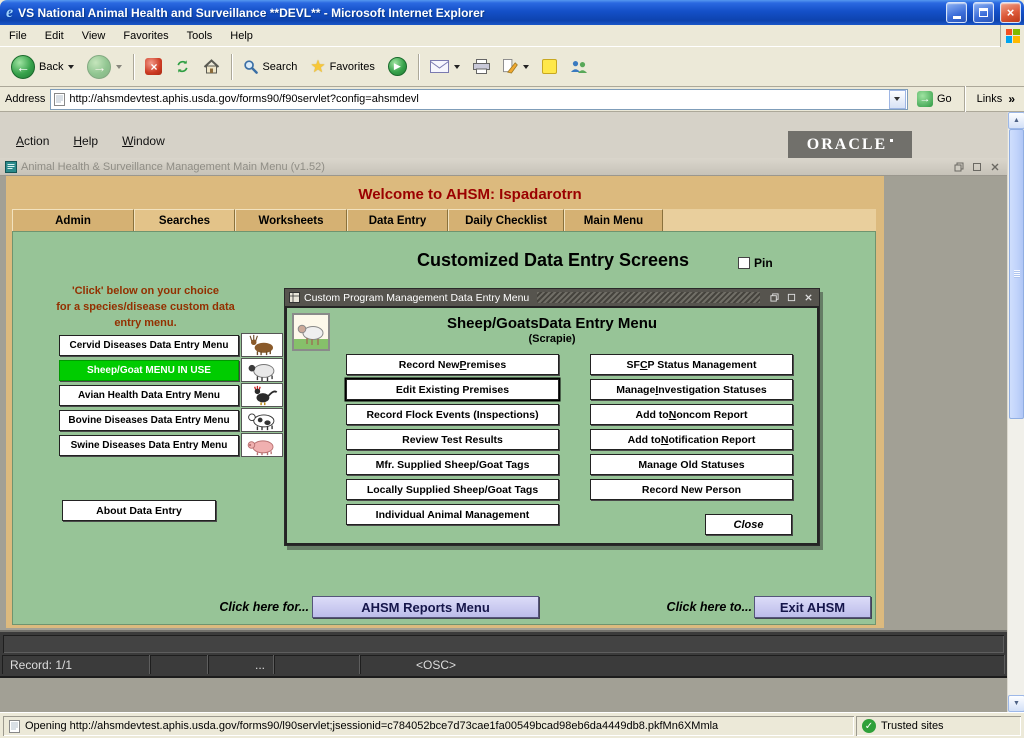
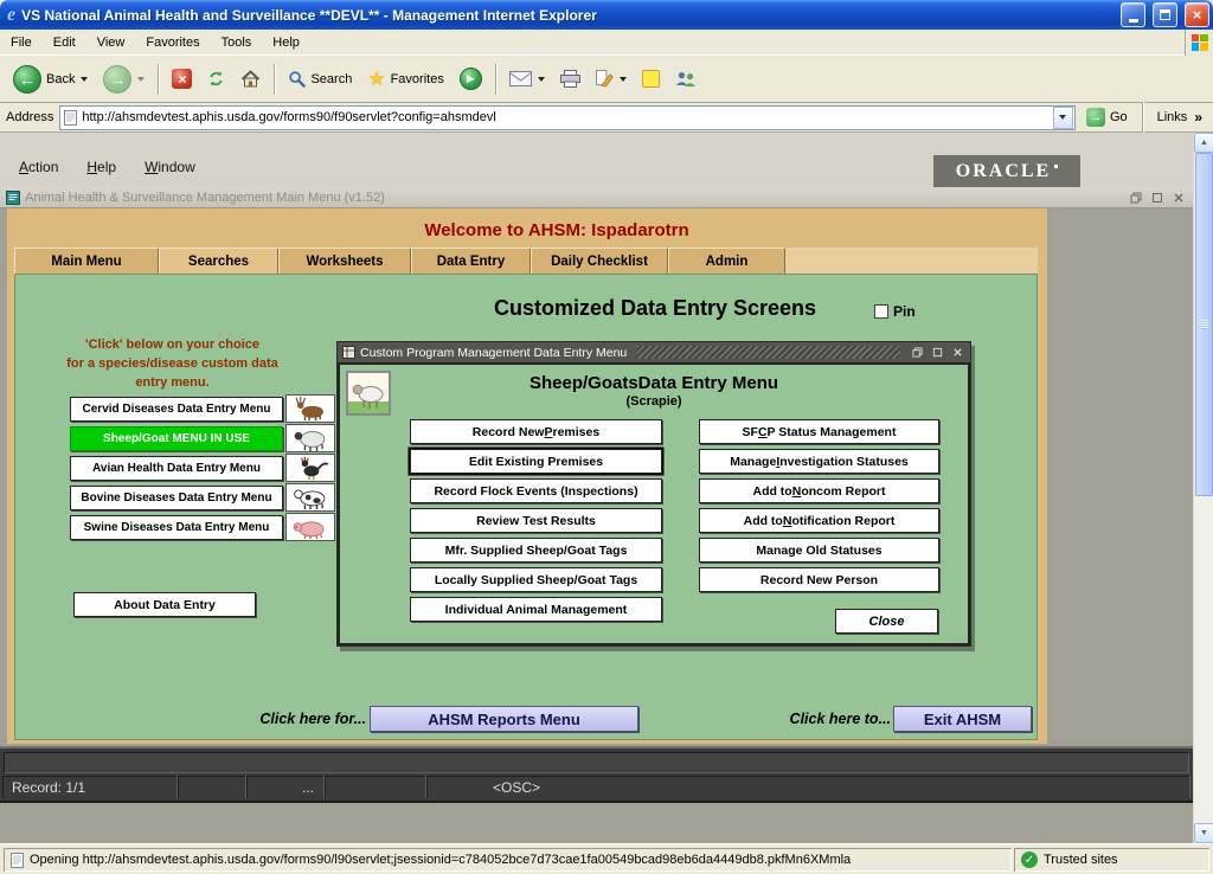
  e
- VS National Animal Health and Surveillance **DEVL** - Microsoft Internet Explorer
+ VS National Animal Health and Surveillance **DEVL** - Management Internet Explorer
  ×
  File
  Edit
  View
  Favorites
  Tools
  Help
  ←
  Back
  →
  ×
  Search
  ★
  Favorites
  ▶
  Address
  http://ahsmdevtest.aphis.usda.gov/forms90/f90servlet?config=ahsmdevl
  →
  Go
  Links
  »
  Action
  Help
  Window
  ORACLE
  Animal Health & Surveillance Management Main Menu (v1.52)
  Welcome to AHSM: Ispadarotrn
- Admin
+ Main Menu
  Searches
  Worksheets
  Data Entry
  Daily Checklist
- Main Menu
+ Admin
  Customized Data Entry Screens
  Pin
  'Click' below on your choice
  for a species/disease custom data
  entry menu.
  Cervid Diseases Data Entry Menu
  Sheep/Goat MENU IN USE
  Avian Health Data Entry Menu
  Bovine Diseases Data Entry Menu
  Swine Diseases Data Entry Menu
  About Data Entry
  Custom Program Management Data Entry Menu
  Sheep/GoatsData Entry Menu
  (Scrapie)
  Record New
  P
  remises
  Edit Existing Premises
  Record Flock Events (Inspections)
  Review Test Results
  Mfr. Supplied Sheep/Goat Tags
  Locally Supplied Sheep/Goat Tags
  Individual Animal Management
  SF
  C
  P Status Management
  Manage
  I
  nvestigation Statuses
  Add to
  N
  oncom Report
  Add to
  N
  otification Report
  Manage Old Statuses
  Record New Person
  Close
  Click here for...
  AHSM Reports Menu
  Click here to...
  Exit AHSM
  Record: 1/1
  ...
  <OSC>
  Opening http://ahsmdevtest.aphis.usda.gov/forms90/l90servlet;jsessionid=c784052bce7d73cae1fa00549bcad98eb6da4449db8.pkfMn6XMmla
  ✓
  Trusted sites
